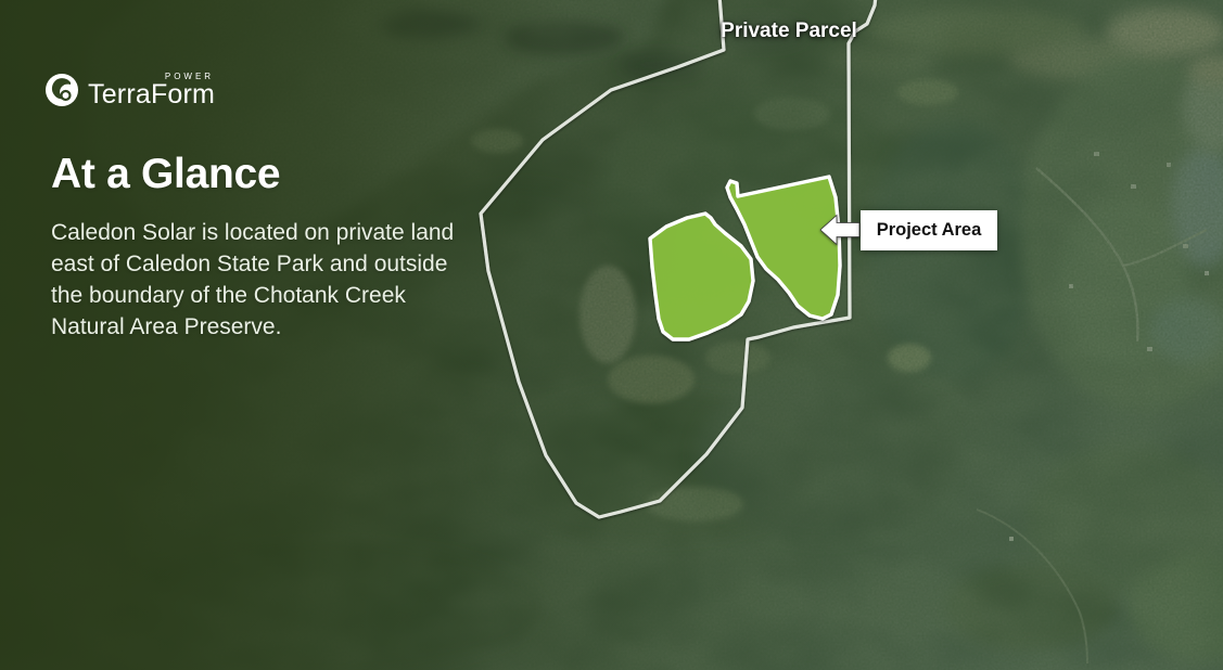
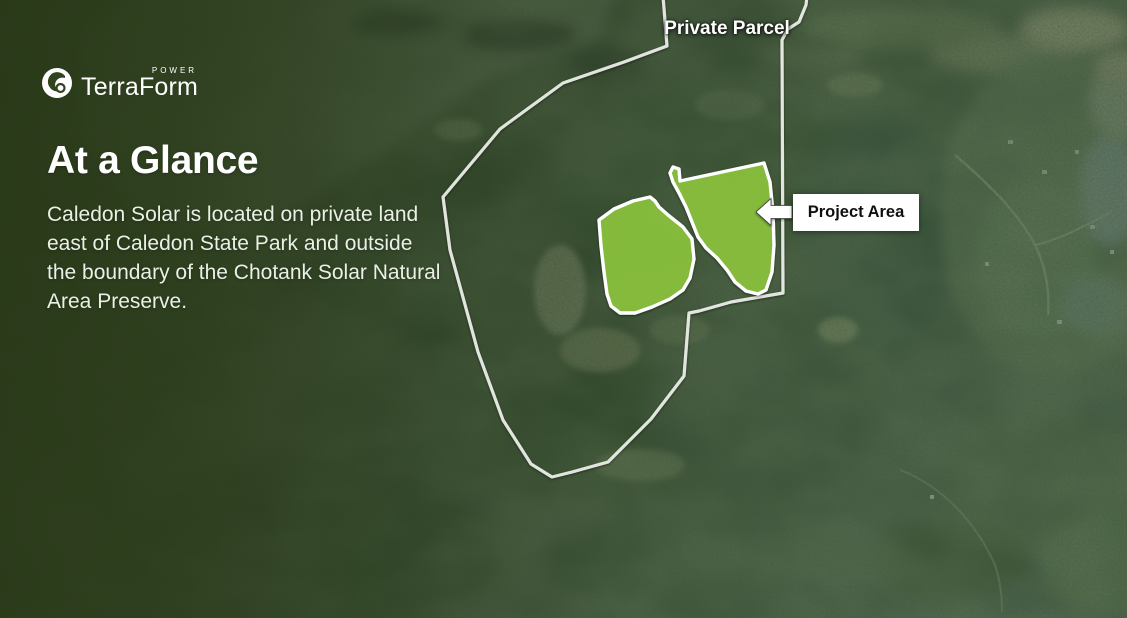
  Private Parcel
  Project Area
  TerraForm
  POWER
  At a Glance
- Caledon Solar is located on private land east of Caledon State Park and outside the boundary of the Chotank Creek Natural Area Preserve.
+ Caledon Solar is located on private land east of Caledon State Park and outside the boundary of the Chotank Solar Natural Area Preserve.
